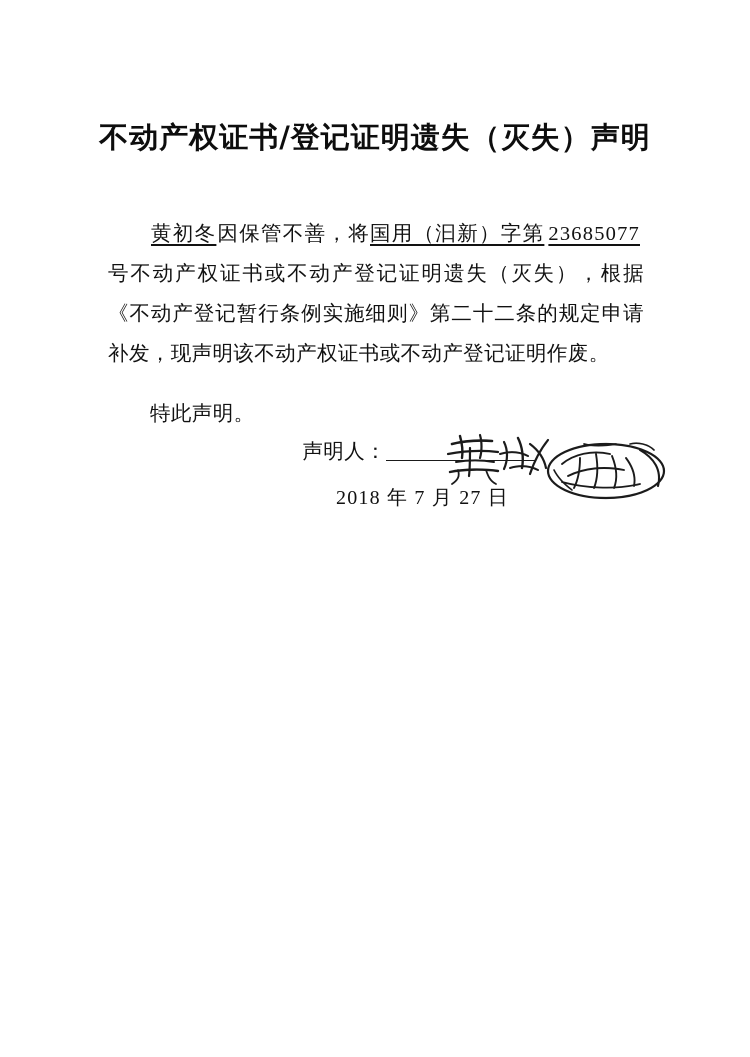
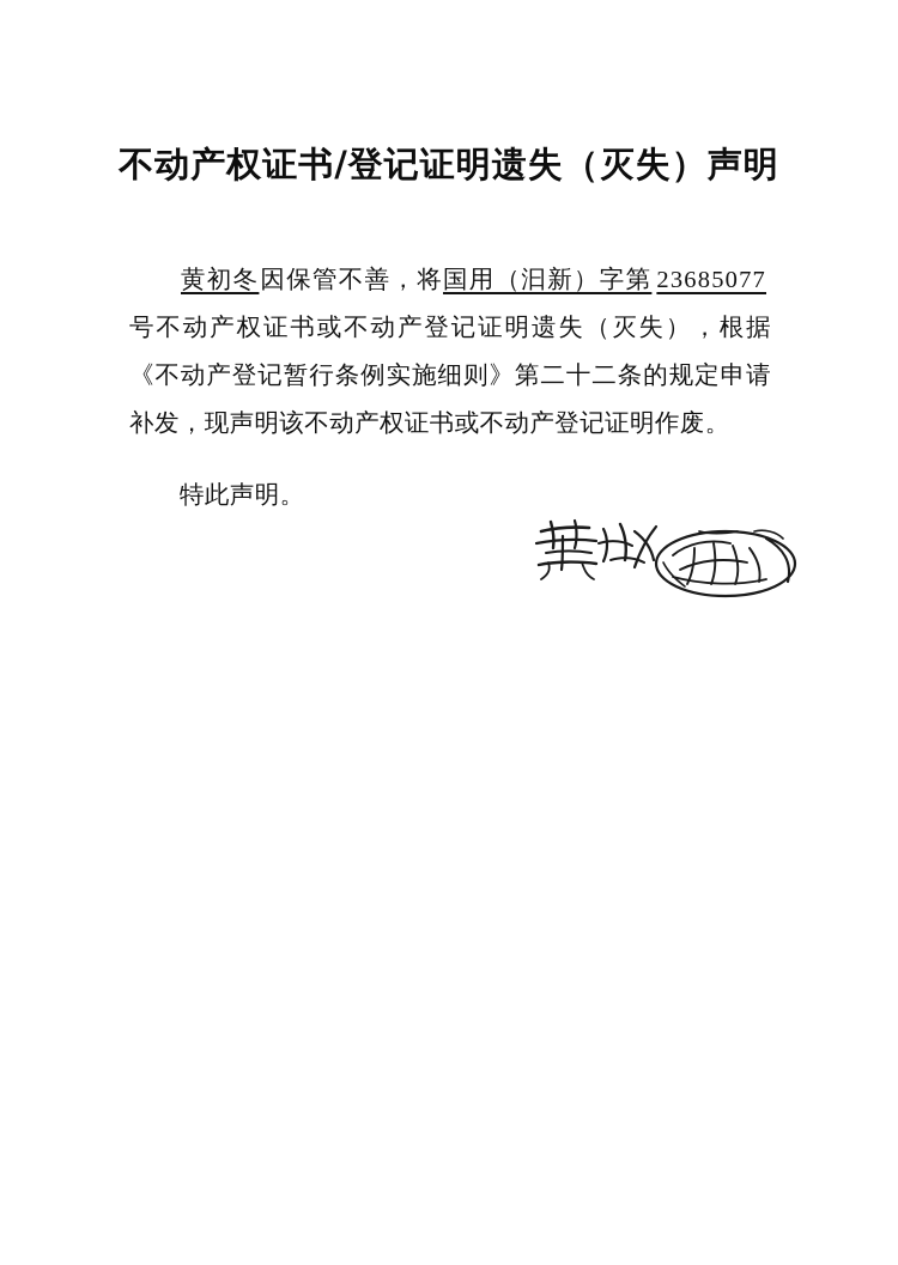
  不动产权证书/登记证明遗失（灭失）声明
  黄初冬因保管不善，将国用（汩新）字第 23685077号不动产权证书或不动产登记证明遗失（灭失），根据《不动产登记暂行条例实施细则》第二十二条的规定申请补发，现声明该不动产权证书或不动产登记证明作废。
  特此声明。
- 声明人：
- 2018 年 7 月 27 日
